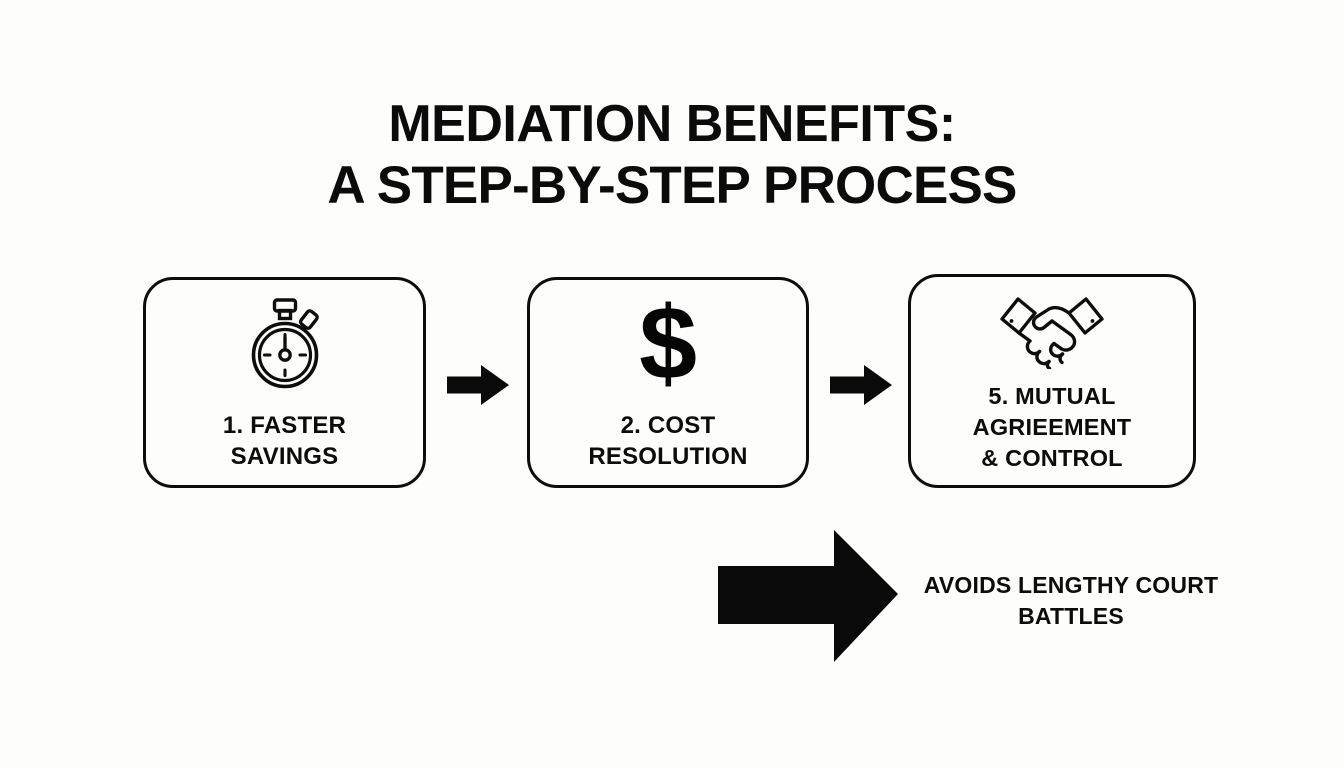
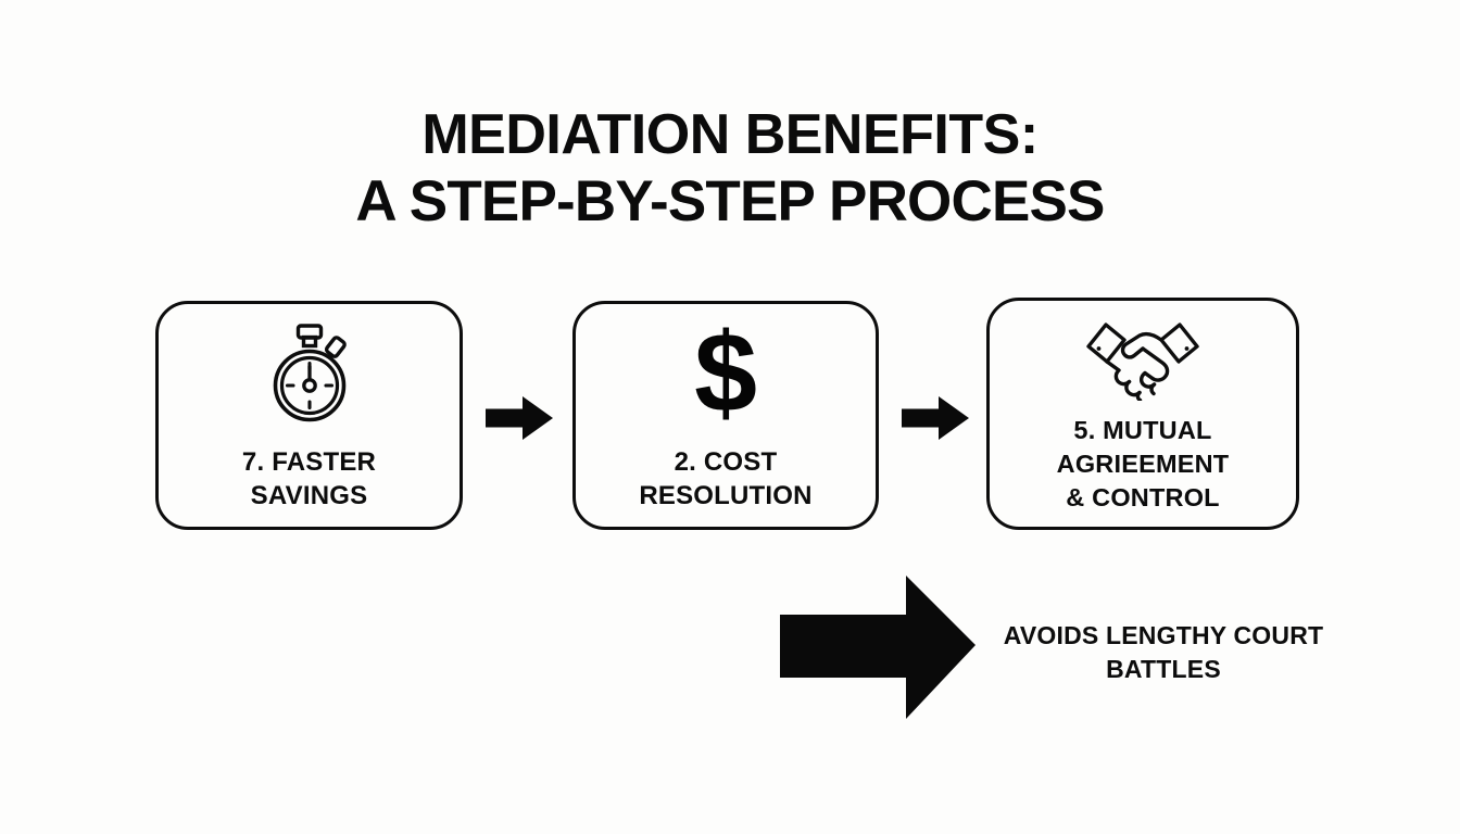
  MEDIATION BENEFITS:
  A STEP-BY-STEP PROCESS
- 1. FASTER
+ 7. FASTER
  SAVINGS
  $
  2. COST
  RESOLUTION
  5. MUTUAL
  AGRIEEMENT
  & CONTROL
  AVOIDS LENGTHY COURT
  BATTLES
